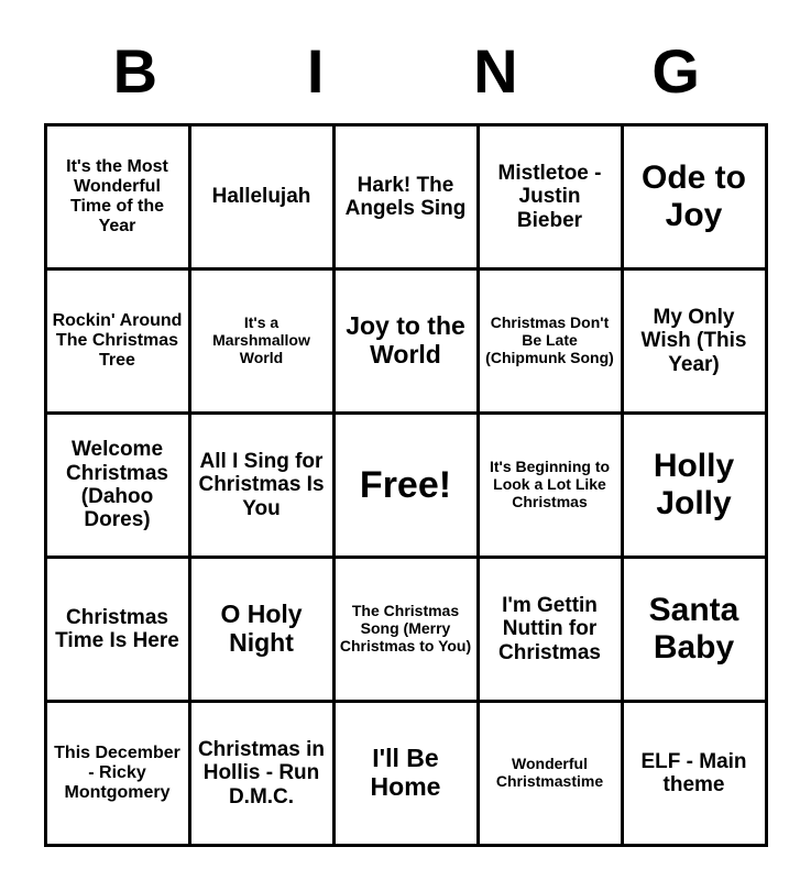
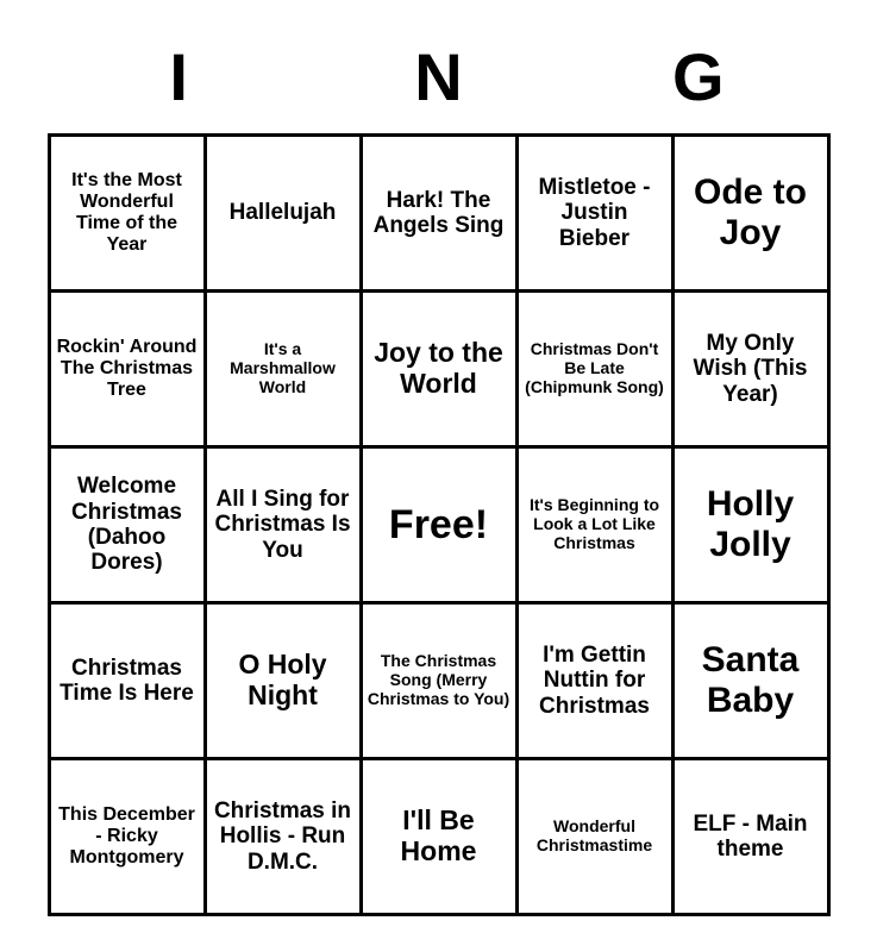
- B
  I
  N
  G
  It's the Most Wonderful Time of the Year	Hallelujah	Hark! The Angels Sing	Mistletoe - Justin Bieber	Ode to Joy
  Rockin' Around The Christmas Tree	It's a Marshmallow World	Joy to the World	Christmas Don't Be Late (Chipmunk Song)	My Only Wish (This Year)
  Welcome Christmas (Dahoo Dores)	All I Sing for Christmas Is You	Free!	It's Beginning to Look a Lot Like Christmas	Holly Jolly
  Christmas Time Is Here	O Holy Night	The Christmas Song (Merry Christmas to You)	I'm Gettin Nuttin for Christmas	Santa Baby
  This December - Ricky Montgomery	Christmas in Hollis - Run D.M.C.	I'll Be Home	Wonderful Christmastime	ELF - Main theme
